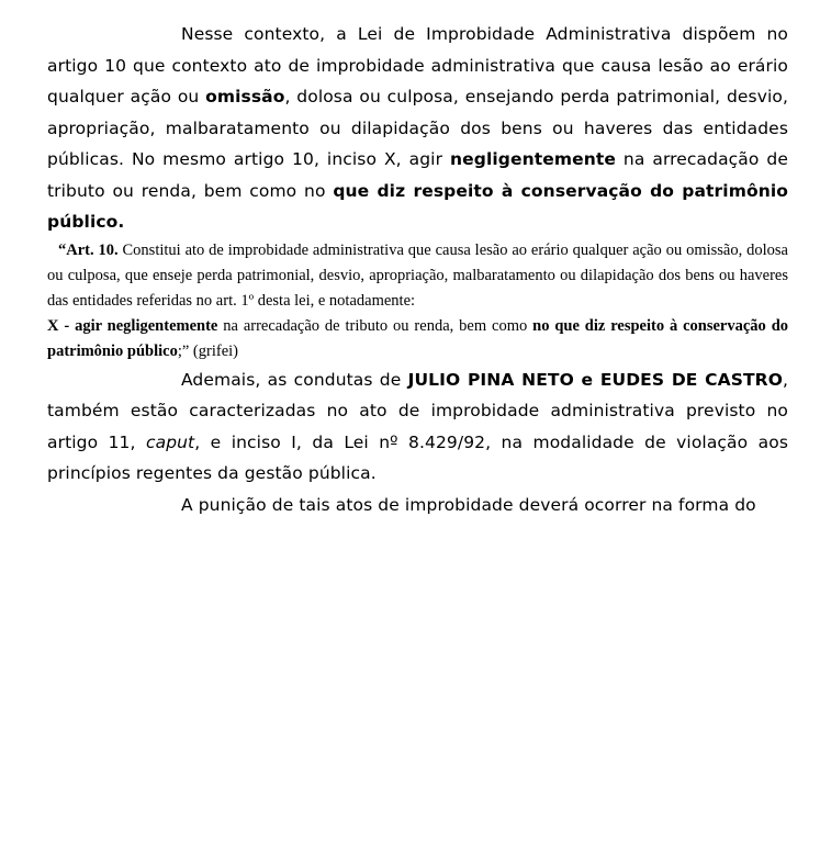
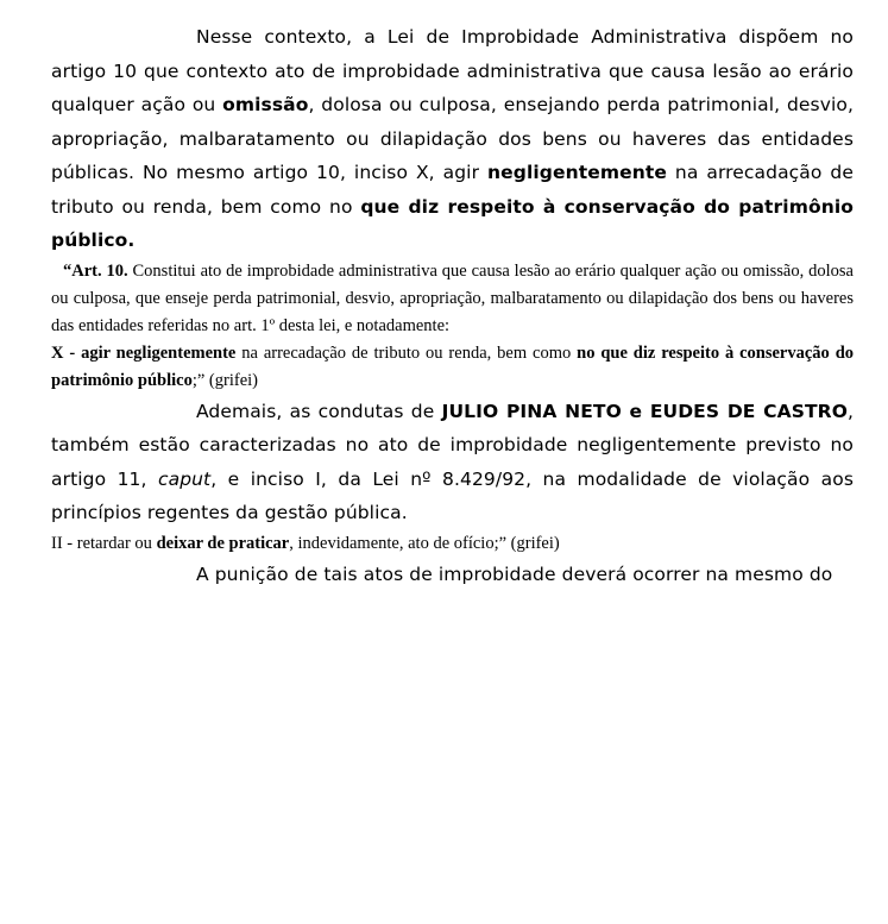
  Nesse contexto, a Lei de Improbidade Administrativa dispõem no artigo 10 que contexto ato de improbidade administrativa que causa lesão ao erário qualquer ação ou omissão, dolosa ou culposa, ensejando perda patrimonial, desvio, apropriação, malbaratamento ou dilapidação dos bens ou haveres das entidades públicas. No mesmo artigo 10, inciso X, agir negligentemente na arrecadação de tributo ou renda, bem como no que diz respeito à conservação do patrimônio público.
  “Art. 10. Constitui ato de improbidade administrativa que causa lesão ao erário qualquer ação ou omissão, dolosa ou culposa, que enseje perda patrimonial, desvio, apropriação, malbaratamento ou dilapidação dos bens ou haveres das entidades referidas no art. 1º desta lei, e notadamente:
  X - agir negligentemente na arrecadação de tributo ou renda, bem como no que diz respeito à conservação do patrimônio público;” (grifei)
- Ademais, as condutas de JULIO PINA NETO e EUDES DE CASTRO, também estão caracterizadas no ato de improbidade administrativa previsto no artigo 11, caput, e inciso I, da Lei nº 8.429/92, na modalidade de violação aos princípios regentes da gestão pública.
+ Ademais, as condutas de JULIO PINA NETO e EUDES DE CASTRO, também estão caracterizadas no ato de improbidade negligentemente previsto no artigo 11, caput, e inciso I, da Lei nº 8.429/92, na modalidade de violação aos princípios regentes da gestão pública.
+ II - retardar ou deixar de praticar, indevidamente, ato de ofício;” (grifei)
- A punição de tais atos de improbidade deverá ocorrer na forma do
+ A punição de tais atos de improbidade deverá ocorrer na mesmo do
